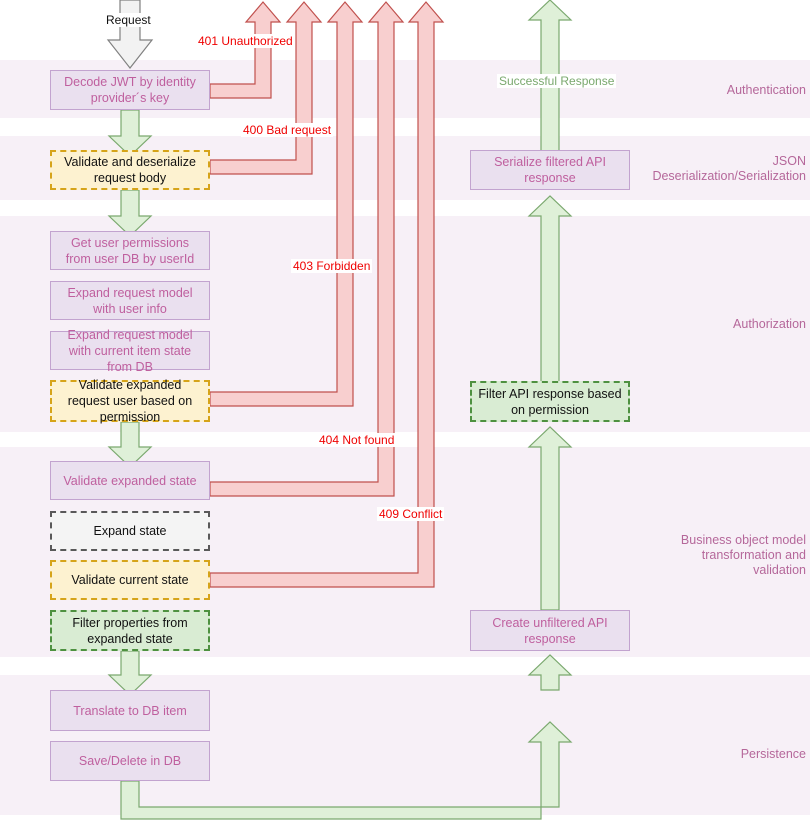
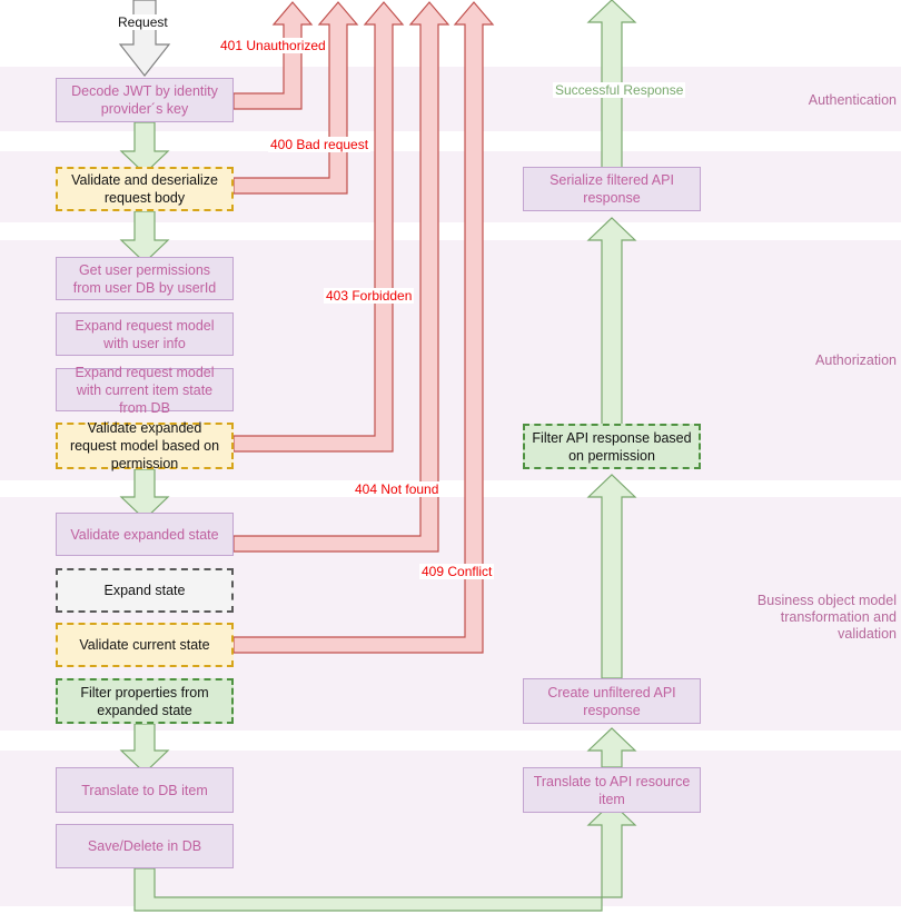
  Authentication
- JSON
- Deserialization/Serialization
  Authorization
  Business object model
  transformation and
  validation
- Persistence
  Decode JWT by identity provider´s key
  Validate and deserialize request body
  Get user permissions from user DB by userId
  Expand request model with user info
  Expand request model with current item state from DB
- Validate expanded request user based on permission
+ Validate expanded request model based on permission
  Validate expanded state
  Expand state
  Validate current state
  Filter properties from expanded state
  Translate to DB item
  Save/Delete in DB
  Serialize filtered API response
  Filter API response based on permission
  Create unfiltered API response
+ Translate to API resource item
  Request
  Successful Response
  401 Unauthorized
  400 Bad request
  403 Forbidden
  404 Not found
  409 Conflict
